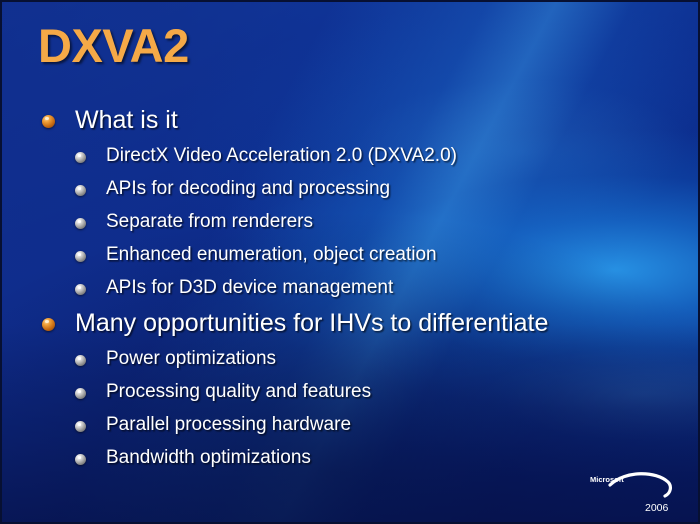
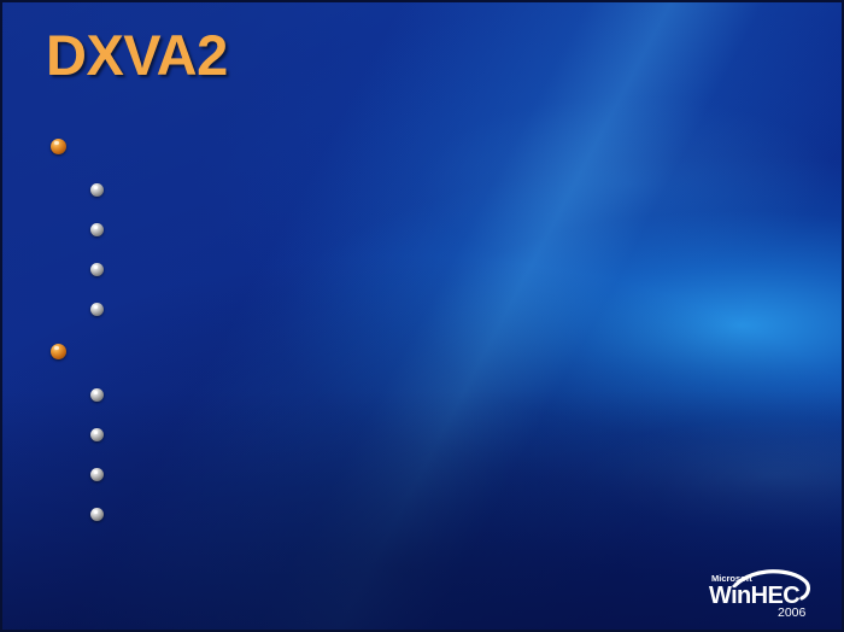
  DXVA2
- What is it
- DirectX Video Acceleration 2.0 (DXVA2.0)
- APIs for decoding and processing
- Separate from renderers
- Enhanced enumeration, object creation
- APIs for D3D device management
- Many opportunities for IHVs to differentiate
- Power optimizations
- Processing quality and features
- Parallel processing hardware
- Bandwidth optimizations
  Microsoft
+ WinHEC
  2006
